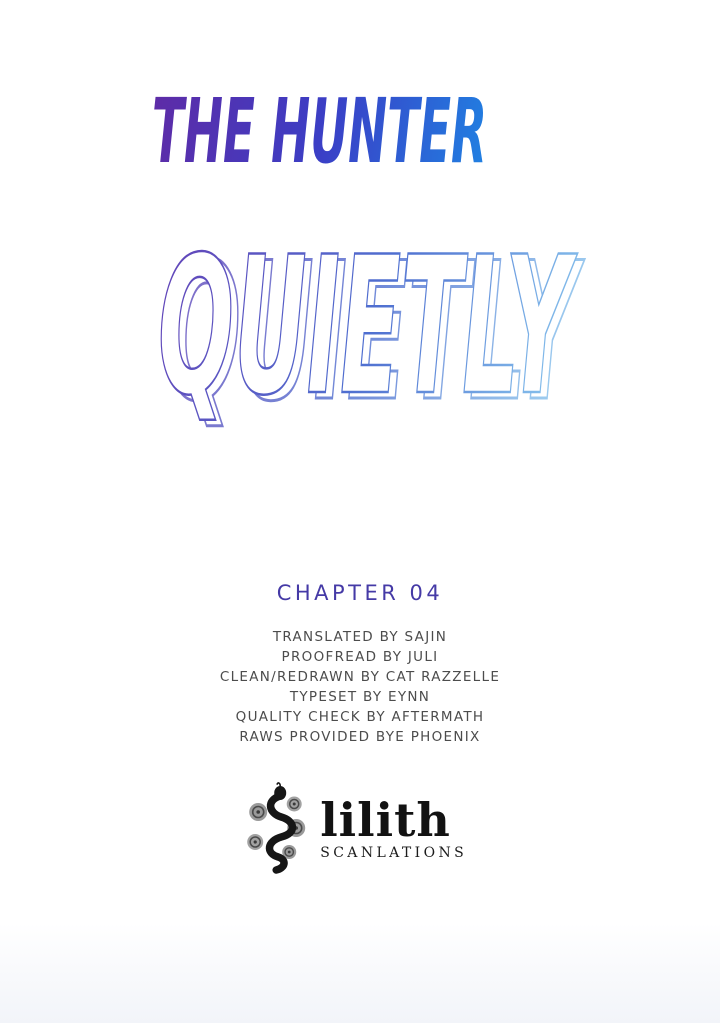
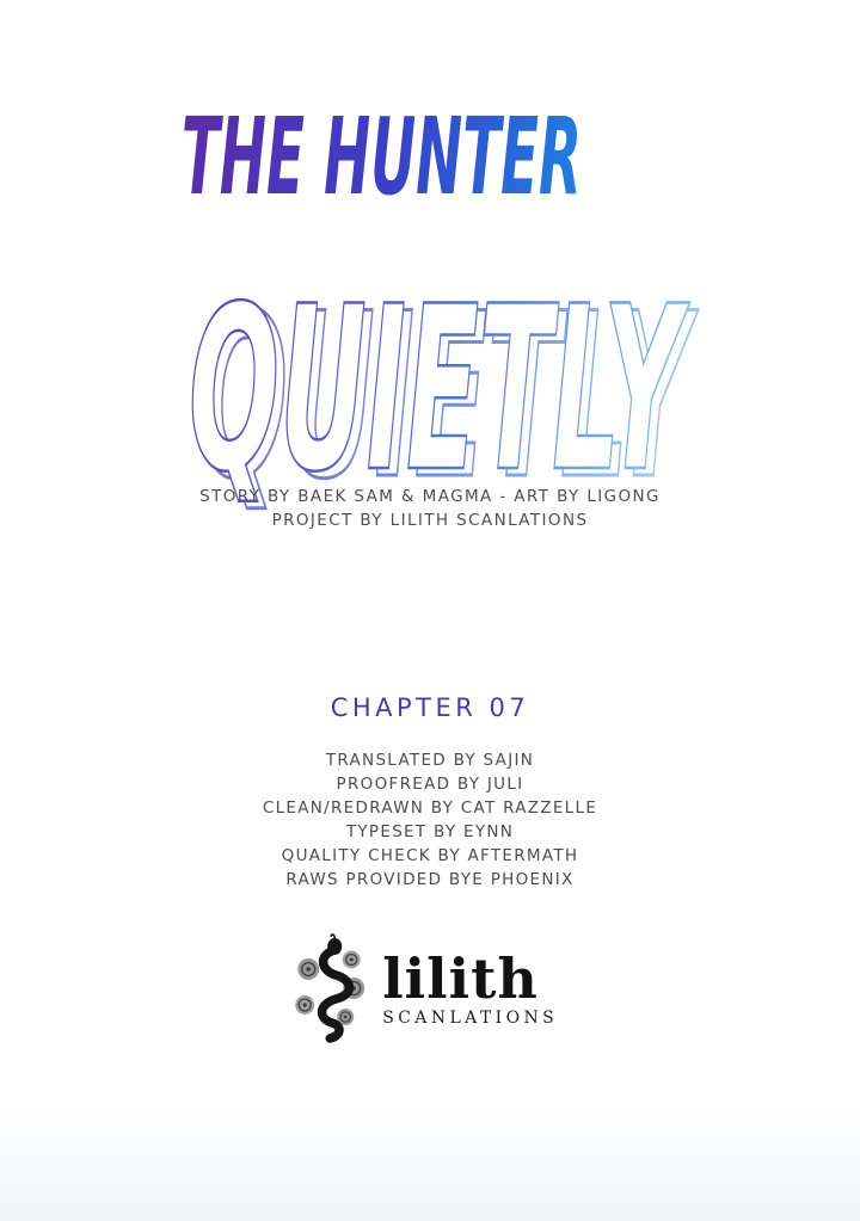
  THE HUNTER
  QUIETLY
+ STORY BY BAEK SAM & MAGMA - ART BY LIGONG
+ PROJECT BY LILITH SCANLATIONS
- CHAPTER 04
+ CHAPTER 07
  TRANSLATED BY SAJIN
  PROOFREAD BY JULI
  CLEAN/REDRAWN BY CAT RAZZELLE
  TYPESET BY EYNN
  QUALITY CHECK BY AFTERMATH
  RAWS PROVIDED BYE PHOENIX
  lilith
  SCANLATIONS
